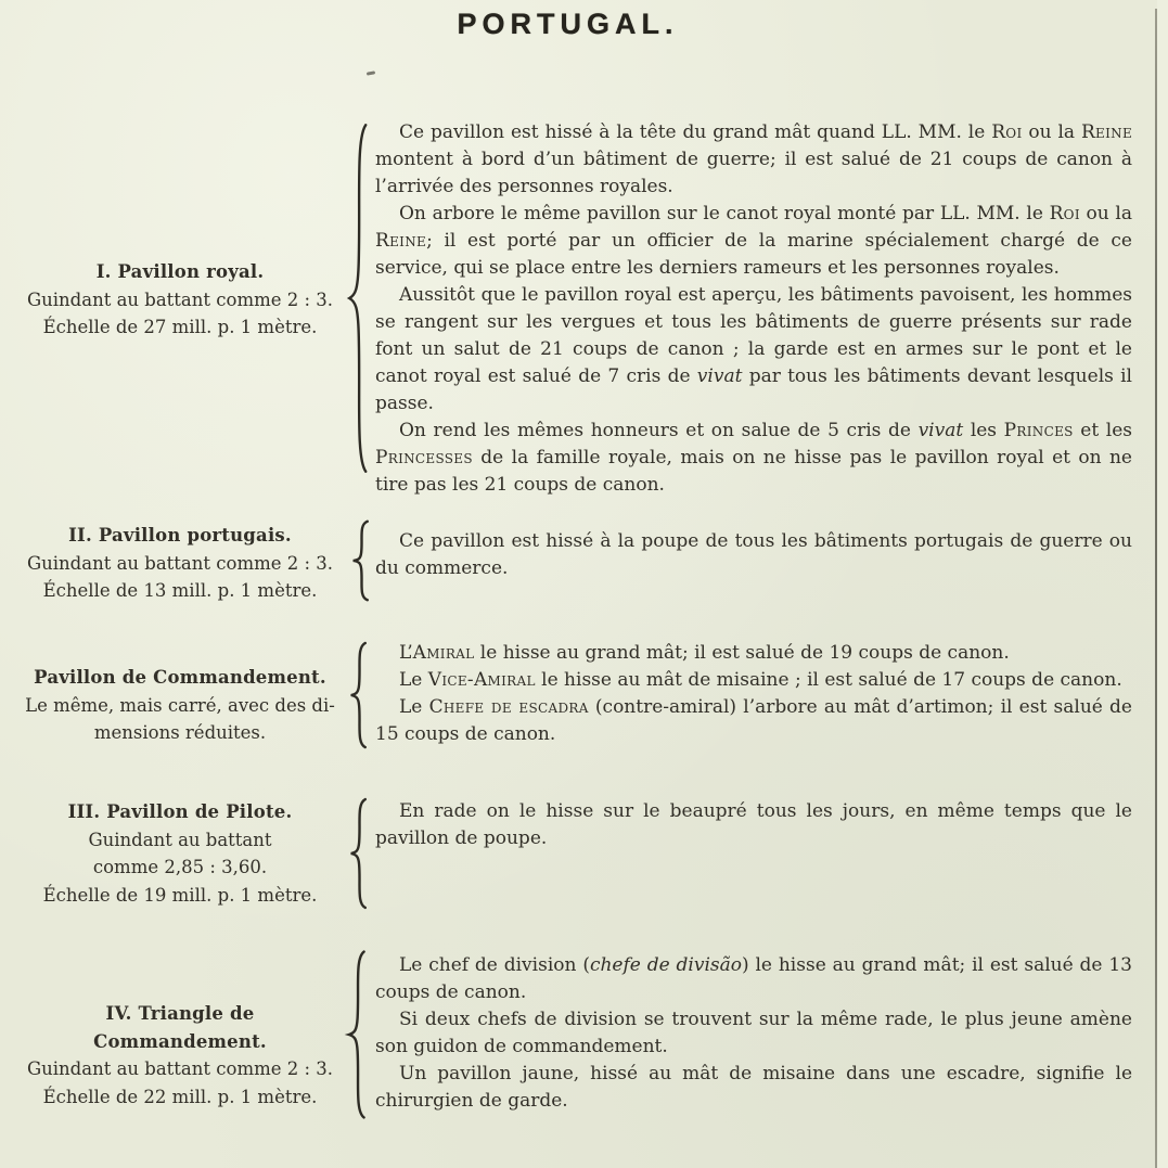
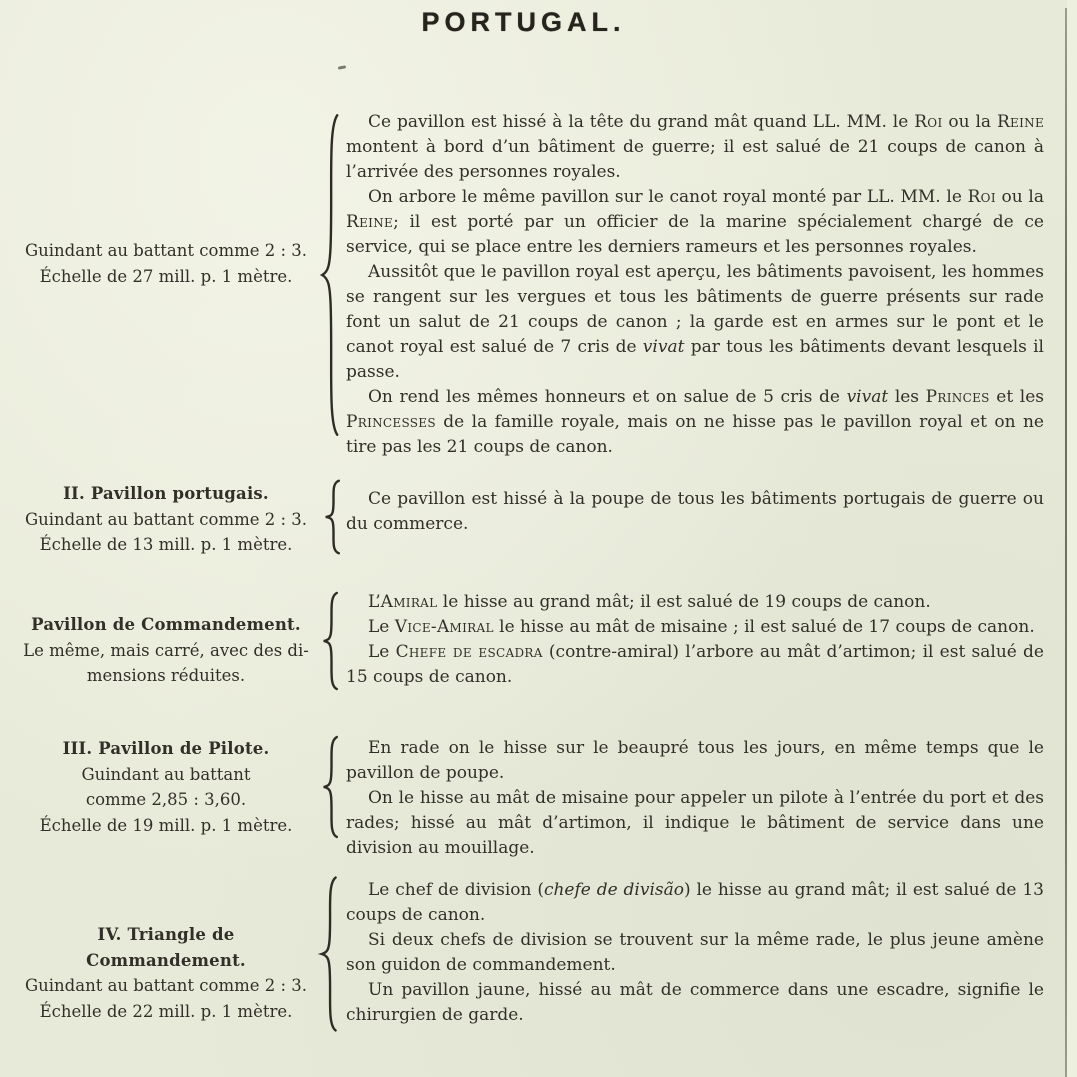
  PORTUGAL.
- I. Pavillon royal.
  Guindant au battant comme 2 : 3.
  Échelle de 27 mill. p. 1 mètre.
  Ce pavillon est hissé à la tête du grand mât quand LL. MM. le Roi ou la Reine montent à bord d’un bâtiment de guerre; il est salué de 21 coups de canon à l’arrivée des personnes royales.
  On arbore le même pavillon sur le canot royal monté par LL. MM. le Roi ou la Reine; il est porté par un officier de la marine spécialement chargé de ce service, qui se place entre les derniers rameurs et les personnes royales.
  Aussitôt que le pavillon royal est aperçu, les bâtiments pavoisent, les hommes se rangent sur les vergues et tous les bâtiments de guerre présents sur rade font un salut de 21 coups de canon ; la garde est en armes sur le pont et le canot royal est salué de 7 cris de vivat par tous les bâtiments devant lesquels il passe.
  On rend les mêmes honneurs et on salue de 5 cris de vivat les Princes et les Princesses de la famille royale, mais on ne hisse pas le pavillon royal et on ne tire pas les 21 coups de canon.
  II. Pavillon portugais.
  Guindant au battant comme 2 : 3.
  Échelle de 13 mill. p. 1 mètre.
  Ce pavillon est hissé à la poupe de tous les bâtiments portugais de guerre ou du commerce.
  Pavillon de Commandement.
  Le même, mais carré, avec des di-
  mensions réduites.
  L’Amiral le hisse au grand mât; il est salué de 19 coups de canon.
  Le Vice-Amiral le hisse au mât de misaine ; il est salué de 17 coups de canon.
  Le Chefe de escadra (contre-amiral) l’arbore au mât d’artimon; il est salué de 15 coups de canon.
  III. Pavillon de Pilote.
  Guindant au battant
  comme 2,85 : 3,60.
  Échelle de 19 mill. p. 1 mètre.
  En rade on le hisse sur le beaupré tous les jours, en même temps que le pavillon de poupe.
+ On le hisse au mât de misaine pour appeler un pilote à l’entrée du port et des rades; hissé au mât d’artimon, il indique le bâtiment de service dans une division au mouillage.
  IV. Triangle de Commandement.
  Guindant au battant comme 2 : 3.
  Échelle de 22 mill. p. 1 mètre.
  Le chef de division (chefe de divisão) le hisse au grand mât; il est salué de 13 coups de canon.
  Si deux chefs de division se trouvent sur la même rade, le plus jeune amène son guidon de commandement.
- Un pavillon jaune, hissé au mât de misaine dans une escadre, signifie le chirurgien de garde.
+ Un pavillon jaune, hissé au mât de commerce dans une escadre, signifie le chirurgien de garde.
